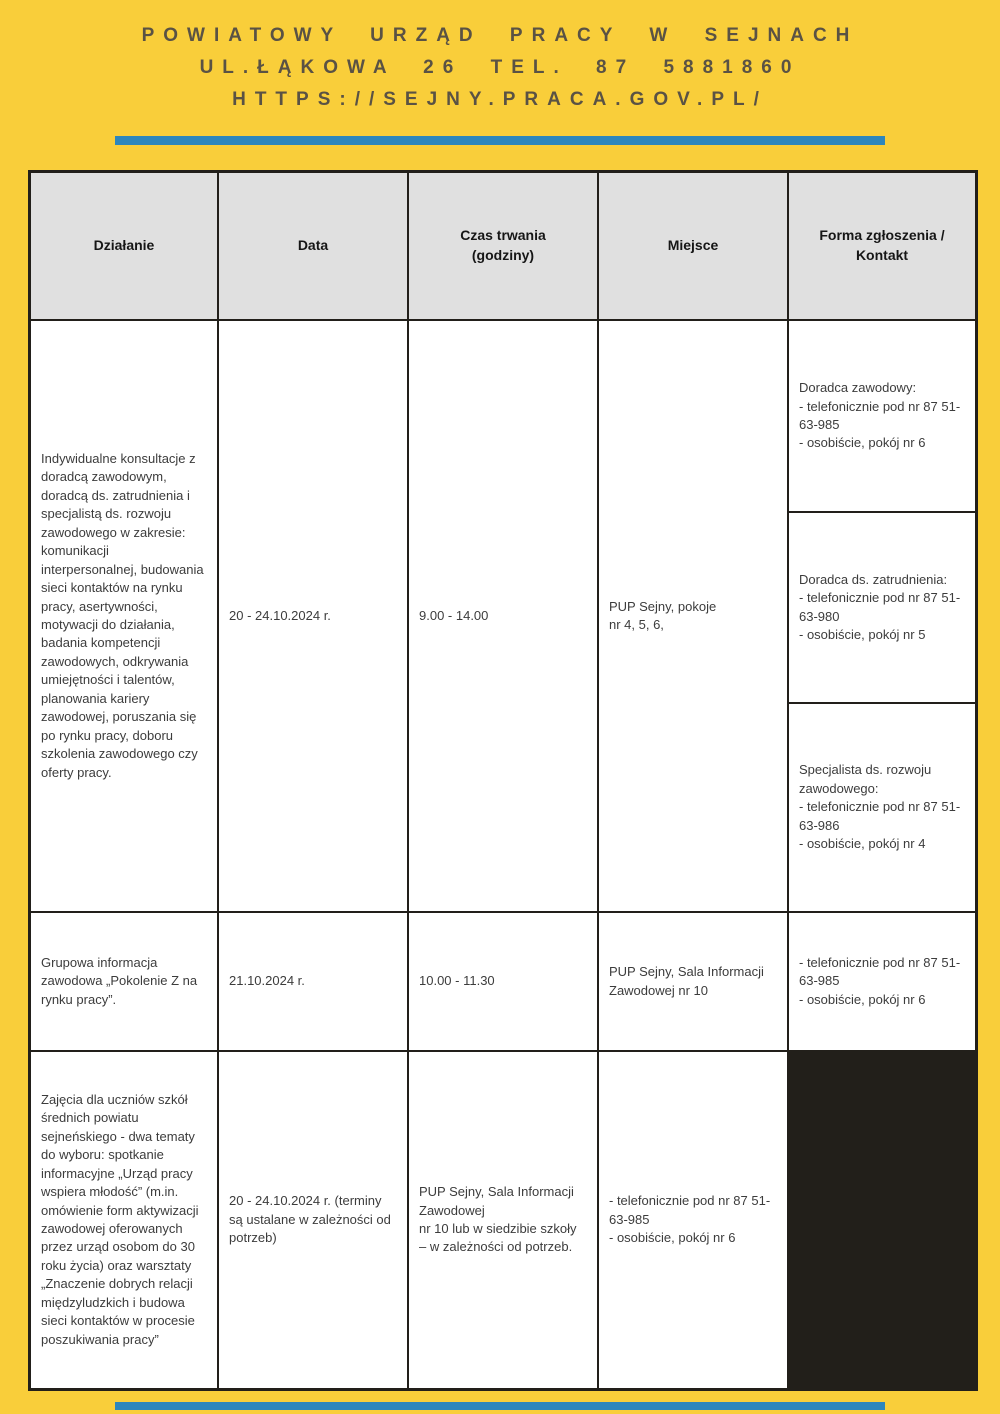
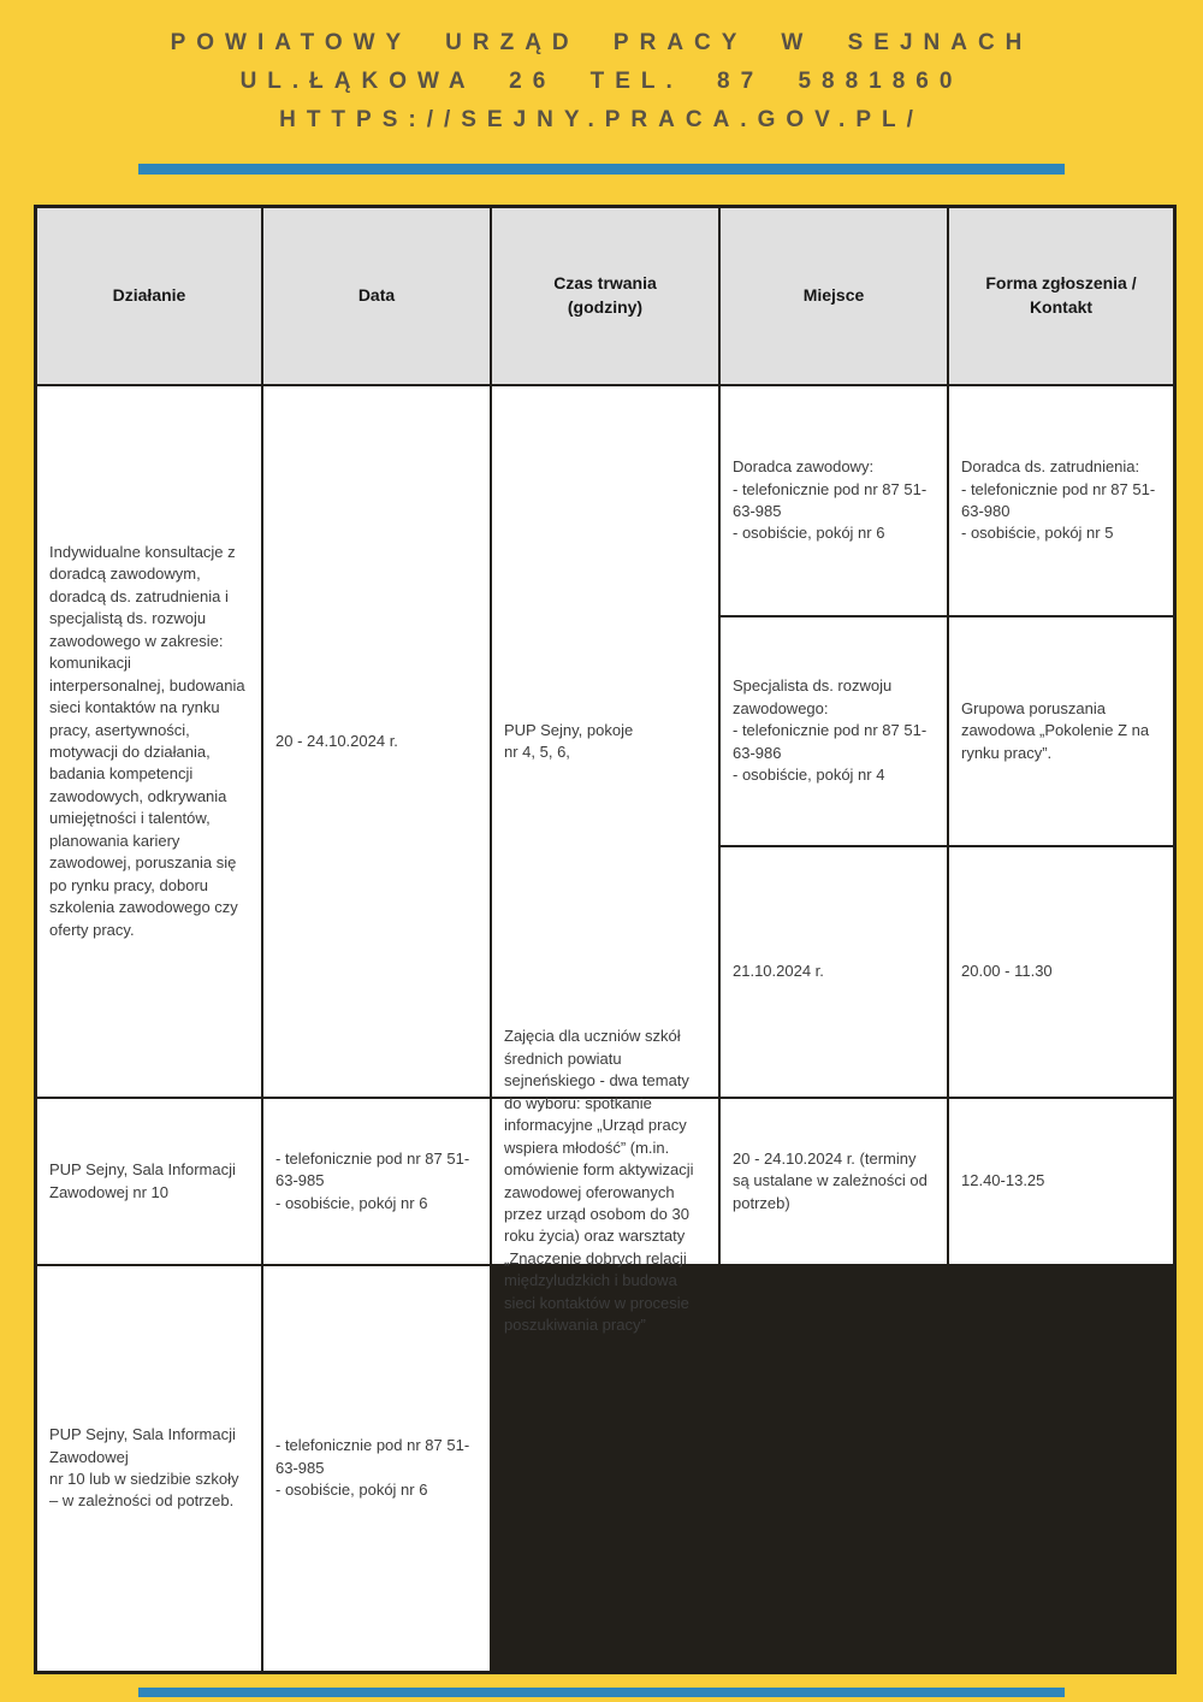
  POWIATOWY URZĄD PRACY W SEJNACH
  UL.ŁĄKOWA 26 TEL. 87 5881860
  HTTPS://SEJNY.PRACA.GOV.PL/
  Działanie
  Data
  Czas trwania
  (godziny)
  Miejsce
  Forma zgłoszenia /
  Kontakt
  Indywidualne konsultacje z doradcą zawodowym, doradcą ds. zatrudnienia i specjalistą ds. rozwoju zawodowego w zakresie: komunikacji interpersonalnej, budowania sieci kontaktów na rynku pracy, asertywności, motywacji do działania, badania kompetencji zawodowych, odkrywania umiejętności i talentów, planowania kariery zawodowej, poruszania się po rynku pracy, doboru szkolenia zawodowego czy oferty pracy.
  20 - 24.10.2024 r.
- 9.00 - 14.00
  PUP Sejny, pokoje
  nr 4, 5, 6,
  Doradca zawodowy:
  - telefonicznie pod nr 87 51-63-985
  - osobiście, pokój nr 6
  Doradca ds. zatrudnienia:
  - telefonicznie pod nr 87 51-63-980
  - osobiście, pokój nr 5
  Specjalista ds. rozwoju zawodowego:
  - telefonicznie pod nr 87 51-63-986
  - osobiście, pokój nr 4
- Grupowa informacja zawodowa „Pokolenie Z na rynku pracy”.
+ Grupowa poruszania zawodowa „Pokolenie Z na rynku pracy”.
  21.10.2024 r.
- 10.00 - 11.30
+ 20.00 - 11.30
  PUP Sejny, Sala Informacji Zawodowej nr 10
  - telefonicznie pod nr 87 51-63-985
  - osobiście, pokój nr 6
  Zajęcia dla uczniów szkół średnich powiatu sejneńskiego - dwa tematy do wyboru: spotkanie informacyjne „Urząd pracy wspiera młodość” (m.in. omówienie form aktywizacji zawodowej oferowanych przez urząd osobom do 30 roku życia) oraz warsztaty „Znaczenie dobrych relacji międzyludzkich i budowa sieci kontaktów w procesie poszukiwania pracy”
  20 - 24.10.2024 r. (terminy są ustalane w zależności od potrzeb)
+ 12.40-13.25
  PUP Sejny, Sala Informacji Zawodowej
  nr 10 lub w siedzibie szkoły – w zależności od potrzeb.
  - telefonicznie pod nr 87 51-63-985
  - osobiście, pokój nr 6
